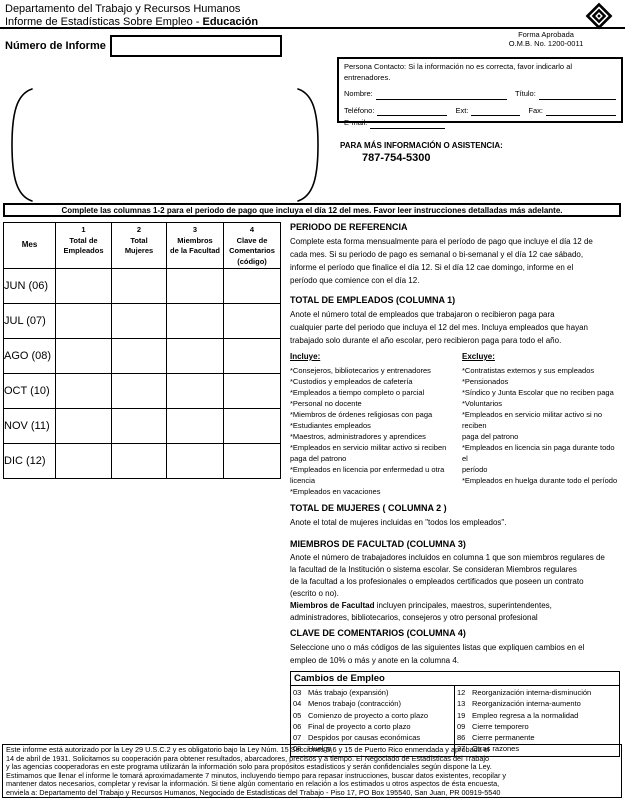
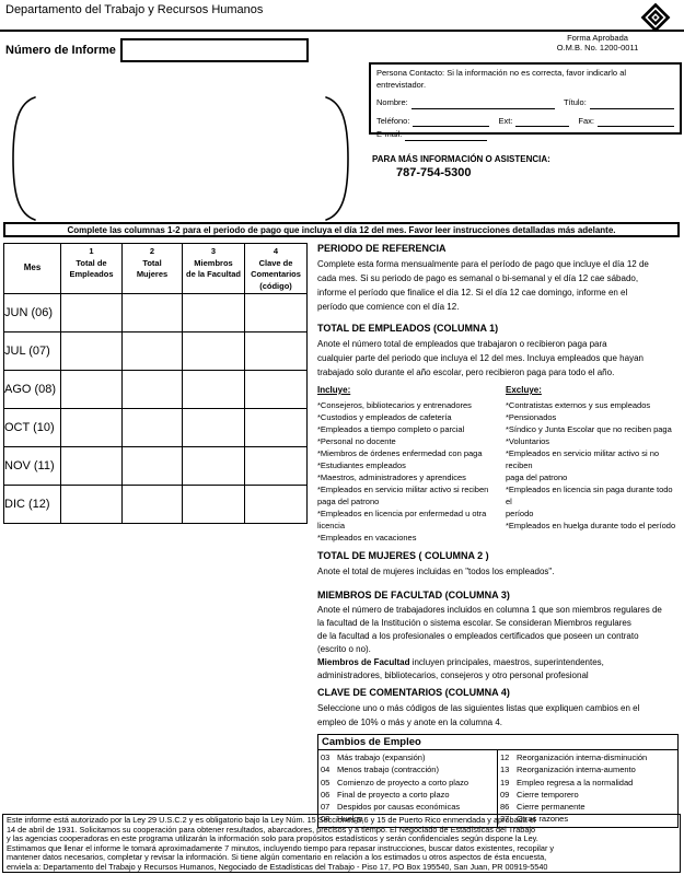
  Departamento del Trabajo y Recursos Humanos
- Informe de Estadísticas Sobre Empleo - Educación
  Forma Aprobada
  O.M.B. No. 1200-0011
  Número de Informe
- Persona Contacto: Si la información no es correcta, favor indicarlo al entrenadores.
+ Persona Contacto: Si la información no es correcta, favor indicarlo al entrevistador.
  Nombre:
  Título:
  Teléfono:
  Ext:
  Fax:
  E-mail:
  PARA MÁS INFORMACIÓN O ASISTENCIA:
  787-754-5300
  Complete las columnas 1-2 para el periodo de pago que incluya el día 12 del mes. Favor leer instrucciones detalladas más adelante.
  Mes	1 Total de Empleados	2 Total Mujeres	3 Miembros de la Facultad	4 Clave de Comentarios (código)
  JUN (06)
  JUL (07)
  AGO (08)
  OCT (10)
  NOV (11)
  DIC (12)
  PERIODO DE REFERENCIA
  Complete esta forma mensualmente para el período de pago que incluye el día 12 de
  cada mes. Si su periodo de pago es semanal o bi-semanal y el día 12 cae sábado,
  informe el período que finalice el día 12. Si el día 12 cae domingo, informe en el
  período que comience con el día 12.
  TOTAL DE EMPLEADOS (COLUMNA 1)
  Anote el número total de empleados que trabajaron o recibieron paga para
  cualquier parte del periodo que incluya el 12 del mes. Incluya empleados que hayan
  trabajado solo durante el año escolar, pero recibieron paga para todo el año.
  Incluye:
  *Consejeros, bibliotecarios y entrenadores
  *Custodios y empleados de cafetería
  *Empleados a tiempo completo o parcial
  *Personal no docente
- *Miembros de órdenes religiosas con paga
+ *Miembros de órdenes enfermedad con paga
  *Estudiantes empleados
  *Maestros, administradores y aprendices
  *Empleados en servicio militar activo si reciben
  paga del patrono
  *Empleados en licencia por enfermedad u otra licencia
  *Empleados en vacaciones
  Excluye:
  *Contratistas externos y sus empleados
  *Pensionados
  *Síndico y Junta Escolar que no reciben paga
  *Voluntarios
  *Empleados en servicio militar activo si no reciben
  paga del patrono
  *Empleados en licencia sin paga durante todo el
  período
  *Empleados en huelga durante todo el período
  TOTAL DE MUJERES ( COLUMNA 2 )
  Anote el total de mujeres incluidas en "todos los empleados".
  MIEMBROS DE FACULTAD (COLUMNA 3)
  Anote el número de trabajadores incluidos en columna 1 que son miembros regulares de
  la facultad de la Institución o sistema escolar. Se consideran Miembros regulares
  de la facultad a los profesionales o empleados certificados que poseen un contrato
  (escrito o no).
  Miembros de Facultad incluyen principales, maestros, superintendentes,
  administradores, bibliotecarios, consejeros y otro personal profesional
  CLAVE DE COMENTARIOS (COLUMNA 4)
  Seleccione uno o más códigos de las siguientes listas que expliquen cambios en el
  empleo de 10% o más y anote en la columna 4.
  Cambios de Empleo
  03
  Más trabajo (expansión)
  04
  Menos trabajo (contracción)
  05
  Comienzo de proyecto a corto plazo
  06
  Final de proyecto a corto plazo
  07
  Despidos por causas económicas
  08
  Huelga
  12
  Reorganización interna-disminución
  13
  Reorganización interna-aumento
  19
  Empleo regresa a la normalidad
  09
  Cierre temporero
  86
  Cierre permanente
  37
  Otras razones
  Este informe está autorizado por la Ley 29 U.S.C.2 y es obligatorio bajo la Ley Núm. 15 Secciones 5,6 y 15 de Puerto Rico enmendada y aprobada el
  14 de abril de 1931. Solicitamos su cooperación para obtener resultados, abarcadores, precisos y a tiempo. El Negociado de Estadísticas del Trabajo
  y las agencias cooperadoras en este programa utilizarán la información solo para propósitos estadísticos y serán confidenciales según dispone la Ley.
  Estimamos que llenar el informe le tomará aproximadamente 7 minutos, incluyendo tiempo para repasar instrucciones, buscar datos existentes, recopilar y
  mantener datos necesarios, completar y revisar la información. Si tiene algún comentario en relación a los estimados u otros aspectos de ésta encuesta,
  enviela a: Departamento del Trabajo y Recursos Humanos, Negociado de Estadísticas del Trabajo - Piso 17, PO Box 195540, San Juan, PR 00919-5540
